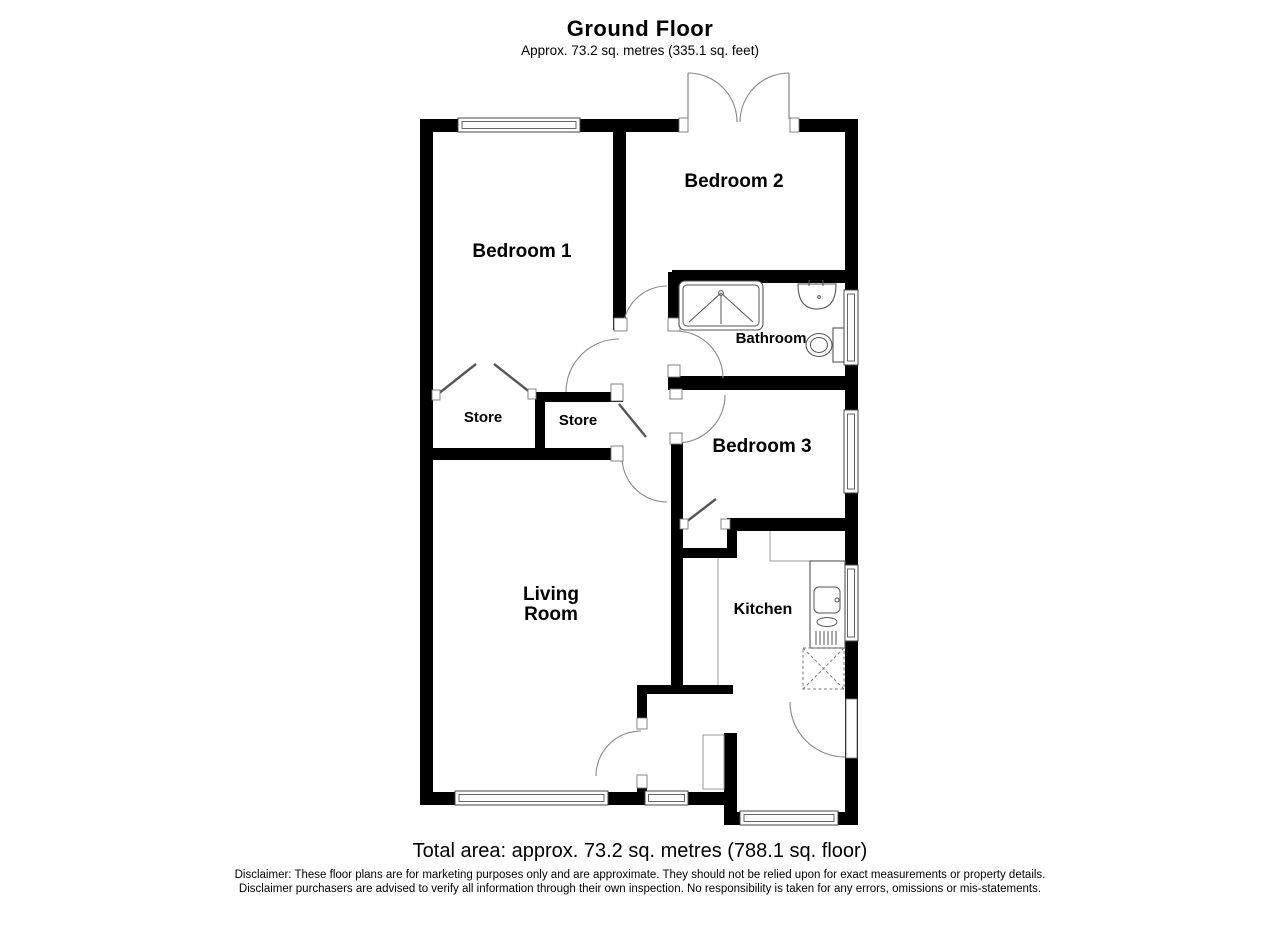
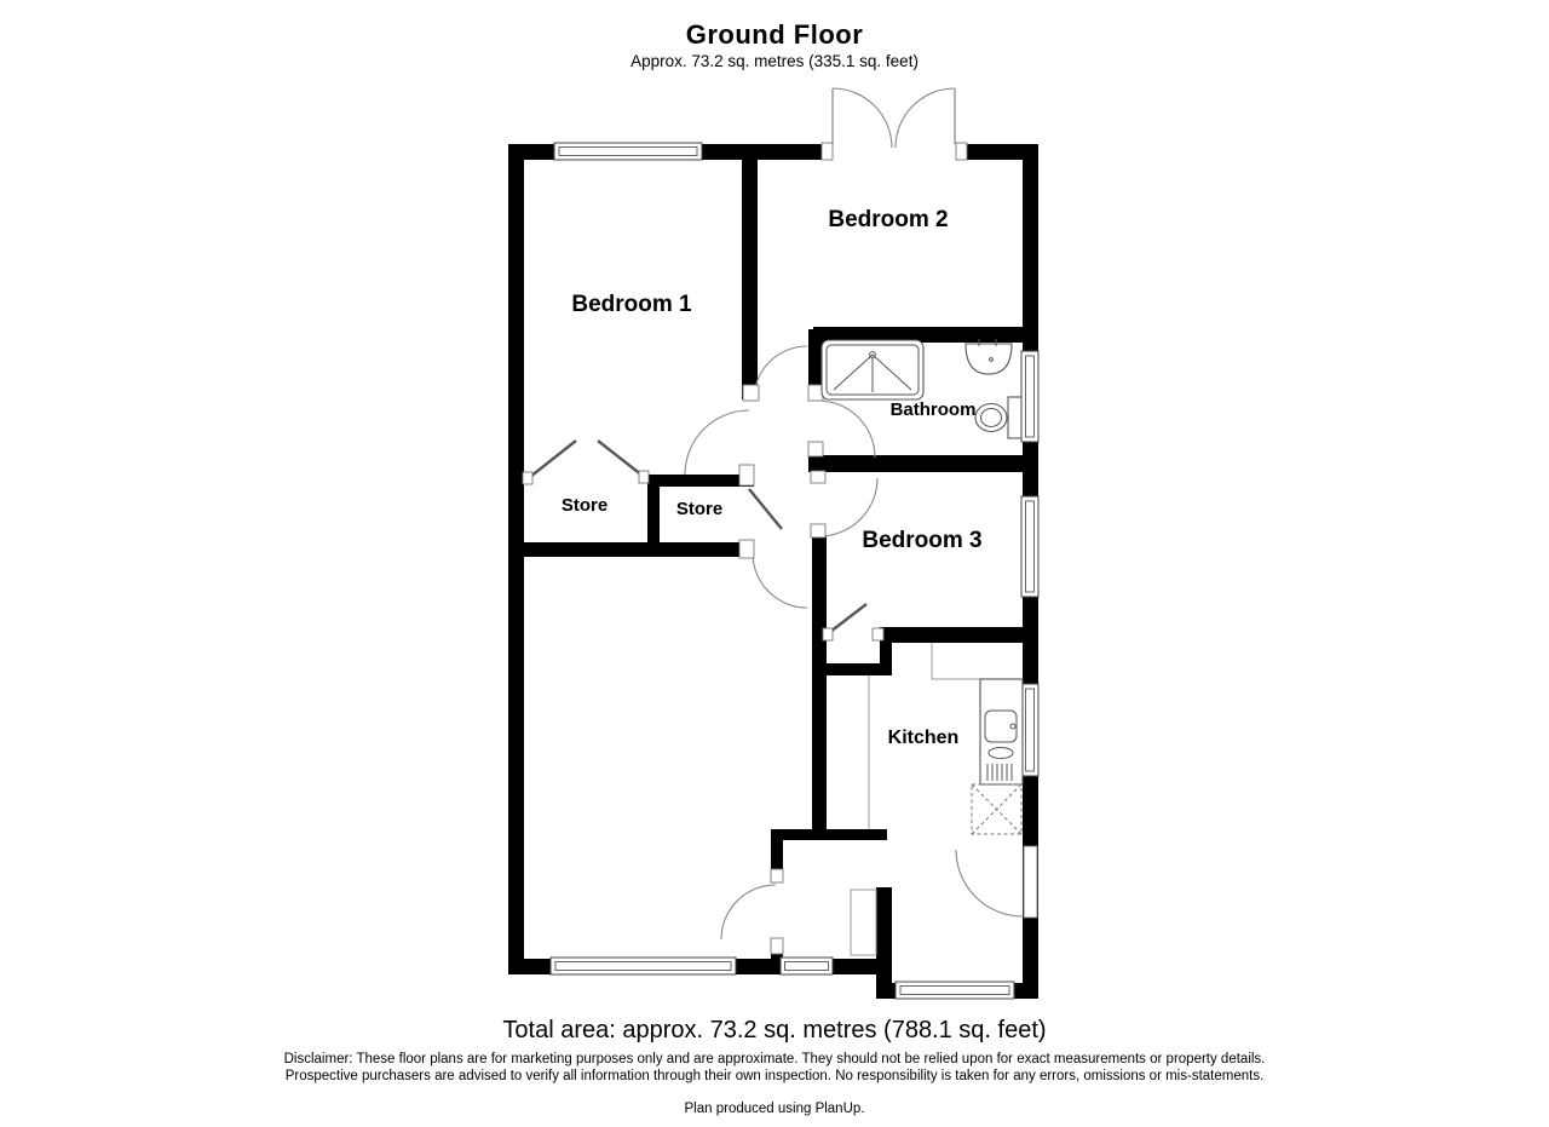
  Ground Floor
  Approx. 73.2 sq. metres (335.1 sq. feet)
  Bedroom 1
  Bedroom 2
  Bathroom
  Store
  Store
  Bedroom 3
- Living
- Room
  Kitchen
- Total area: approx. 73.2 sq. metres (788.1 sq. floor)
+ Total area: approx. 73.2 sq. metres (788.1 sq. feet)
- Disclaimer: These floor plans are for marketing purposes only and are approximate. They should not be relied upon for exact measurements or property details. Disclaimer purchasers are advised to verify all information through their own inspection. No responsibility is taken for any errors, omissions or mis-statements.
+ Disclaimer: These floor plans are for marketing purposes only and are approximate. They should not be relied upon for exact measurements or property details. Prospective purchasers are advised to verify all information through their own inspection. No responsibility is taken for any errors, omissions or mis-statements.
+ Plan produced using PlanUp.
